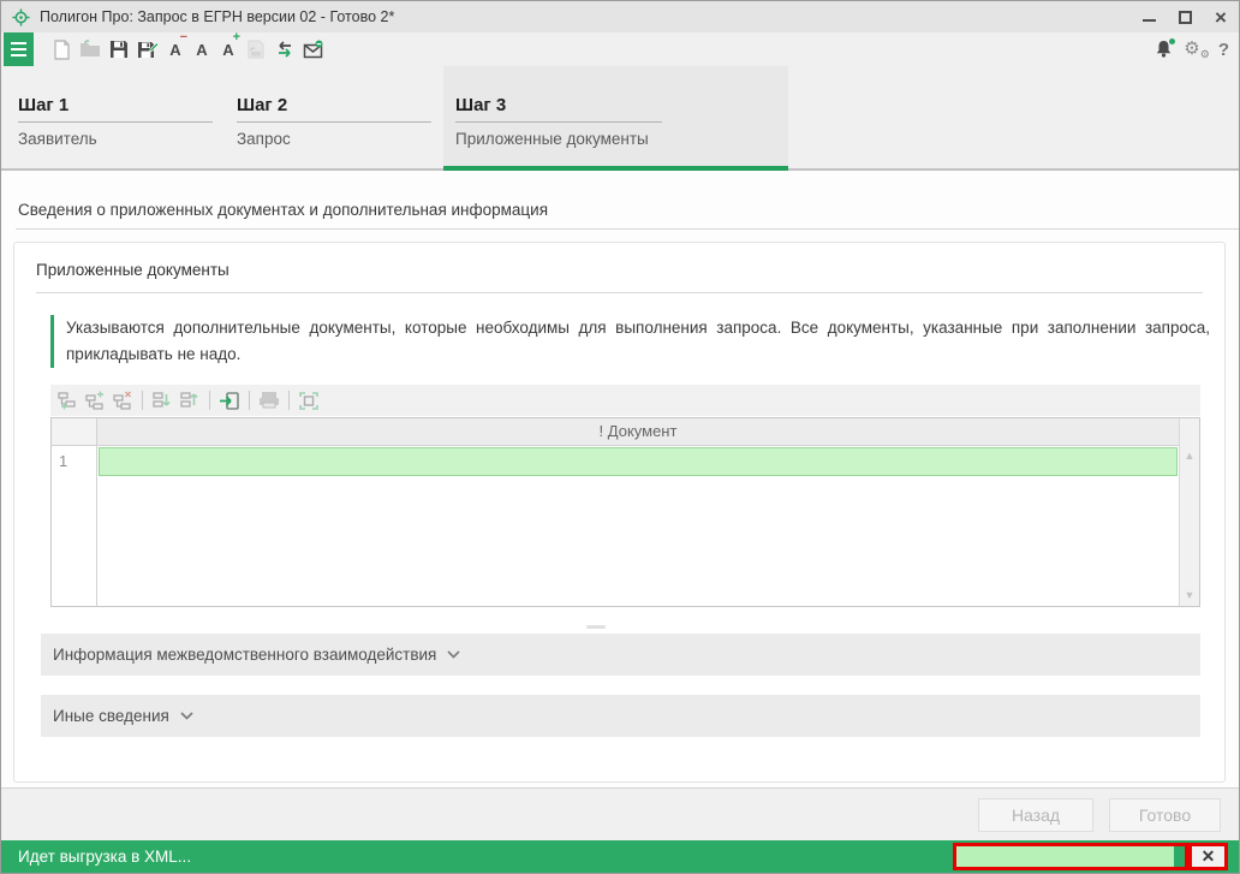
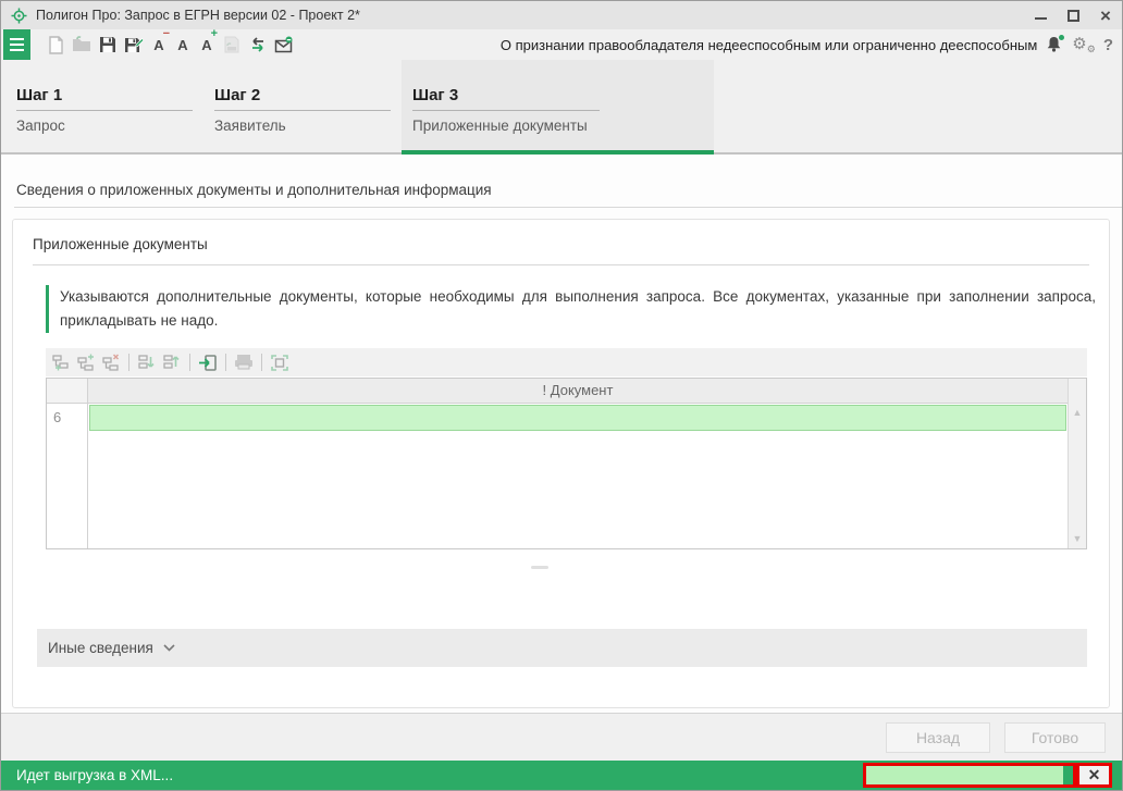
- Полигон Про: Запрос в ЕГРН версии 02 - Готово 2*
+ Полигон Про: Запрос в ЕГРН версии 02 - Проект 2*
  ×
  A
  −
  A
  A
  +
+ О признании правообладателя недееспособным или ограниченно дееспособным
  ⚙⚙
  ?
  Шаг 1
- Заявитель
+ Запрос
  Шаг 2
- Запрос
+ Заявитель
  Шаг 3
  Приложенные документы
- Сведения о приложенных документах и дополнительная информация
+ Сведения о приложенных документы и дополнительная информация
  Приложенные документы
- Указываются дополнительные документы, которые необходимы для выполнения запроса. Все документы, указанные при заполнении запроса, прикладывать не надо.
+ Указываются дополнительные документы, которые необходимы для выполнения запроса. Все документах, указанные при заполнении запроса, прикладывать не надо.
- 1
+ 6
  ! Документ
  ▲
  ▼
- Информация межведомственного взаимодействия
  Иные сведения
  Назад
  Готово
  Идет выгрузка в XML...
  ✕
